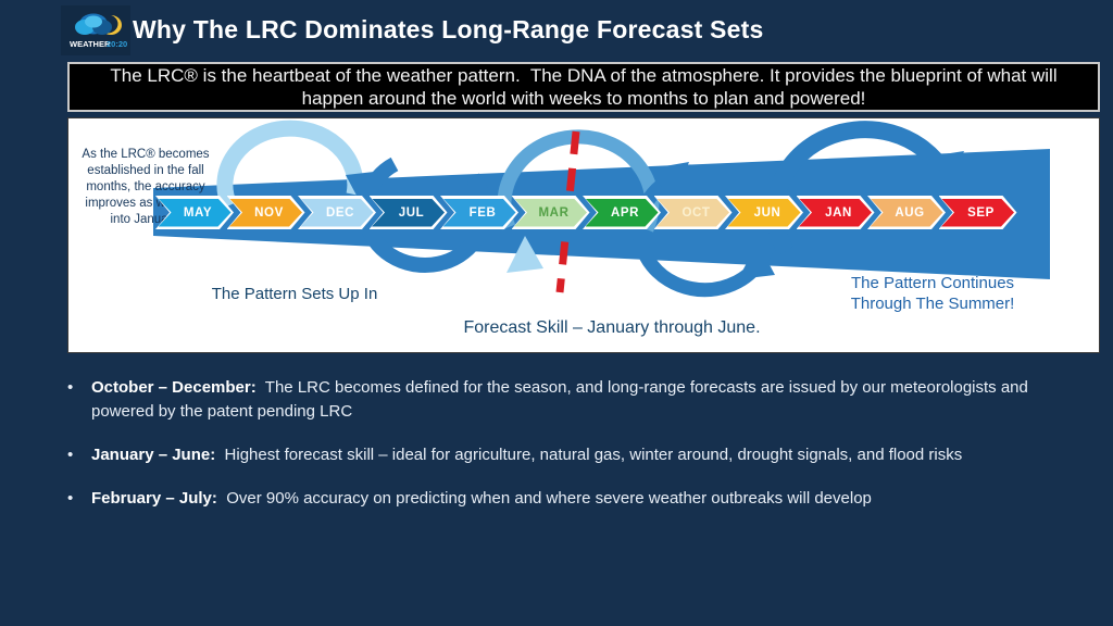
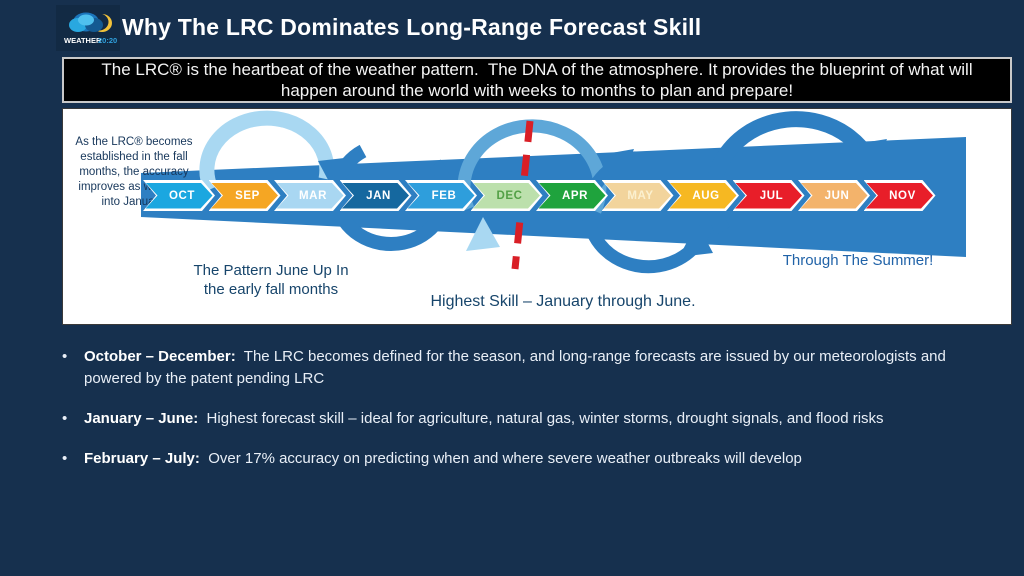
  WEATHER
  20:20
- Why The LRC Dominates Long-Range Forecast Sets
+ Why The LRC Dominates Long-Range Forecast Skill
- The LRC® is the heartbeat of the weather pattern. The DNA of the atmosphere. It provides the blueprint of what will happen around the world with weeks to months to plan and powered!
+ The LRC® is the heartbeat of the weather pattern. The DNA of the atmosphere. It provides the blueprint of what will happen around the world with weeks to months to plan and prepare!
  As the LRC® becomes established in the fall months, the accuracy improves as w into Janu
- MAY
+ OCT
- NOV
+ SEP
- DEC
+ MAR
- JUL
+ JAN
  FEB
- MAR
+ DEC
  APR
- OCT
+ MAY
- JUN
+ AUG
- JAN
+ JUL
- AUG
+ JUN
- SEP
+ NOV
- The Pattern Sets Up In
+ The Pattern June Up In
+ the early fall months
- Forecast Skill – January through June.
+ Highest Skill – January through June.
- The Pattern Continues
  Through The Summer!
  October – December: The LRC becomes defined for the season, and long-range forecasts are issued by our meteorologists and powered by the patent pending LRC
- January – June: Highest forecast skill – ideal for agriculture, natural gas, winter around, drought signals, and flood risks
+ January – June: Highest forecast skill – ideal for agriculture, natural gas, winter storms, drought signals, and flood risks
- February – July: Over 90% accuracy on predicting when and where severe weather outbreaks will develop
+ February – July: Over 17% accuracy on predicting when and where severe weather outbreaks will develop
